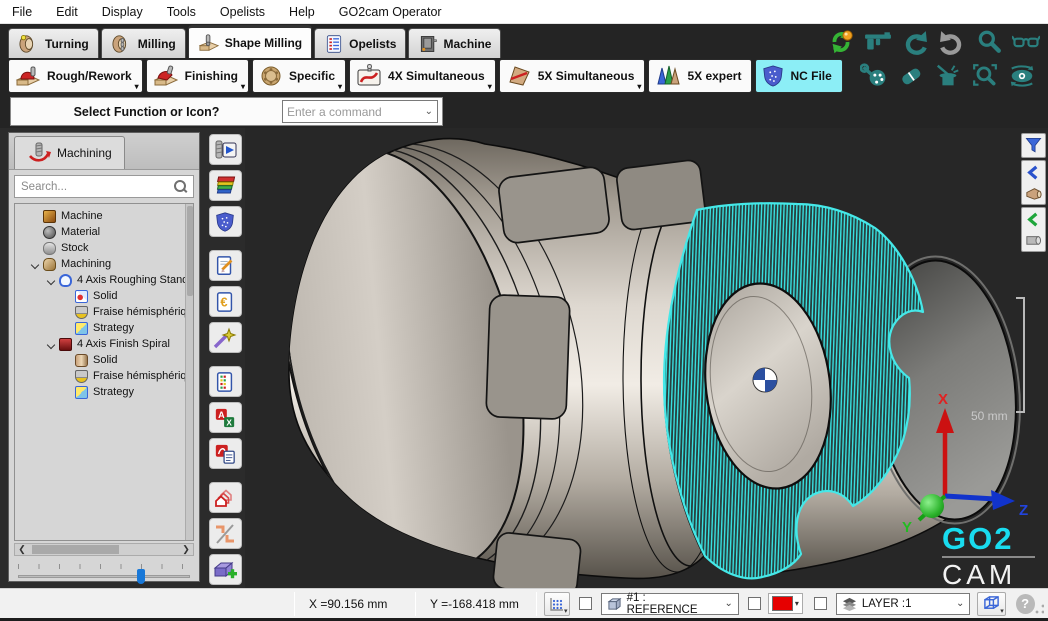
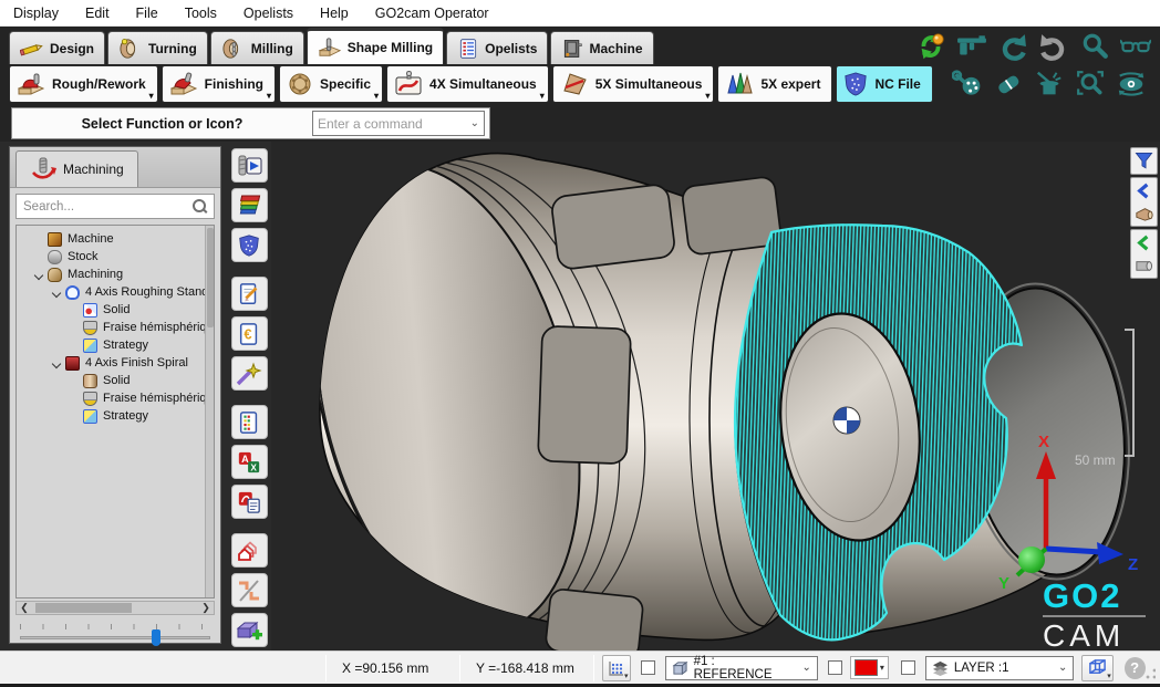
- File
+ Display
  Edit
- Display
+ File
  Tools
  Opelists
  Help
  GO2cam Operator
+ Design
  Turning
  Milling
  Shape Milling
  Opelists
  Machine
  Rough/Rework
  ▾
  Finishing
  ▾
  Specific
  ▾
  4X Simultaneous
  ▾
  5X Simultaneous
  ▾
  5X expert
  NC File
  Select Function or Icon?
  Enter a command
  ⌄
  Machining
  Search...
  Machine
- Material
  Stock
  Machining
  4 Axis Roughing Stan
  Solid
  Fraise hémisphériq
  Strategy
  4 Axis Finish Spiral
  Solid
  Fraise hémisphériq
  Strategy
  ❮
  ❯
  €
  A
  X
  50 mm
  X
  Y
  Z
  GO2
  CAM
  X =90.156 mm
  Y =-168.418 mm
  #1 : REFERENCE
  ⌄
  ▾
  LAYER :1
  ⌄
  ?
